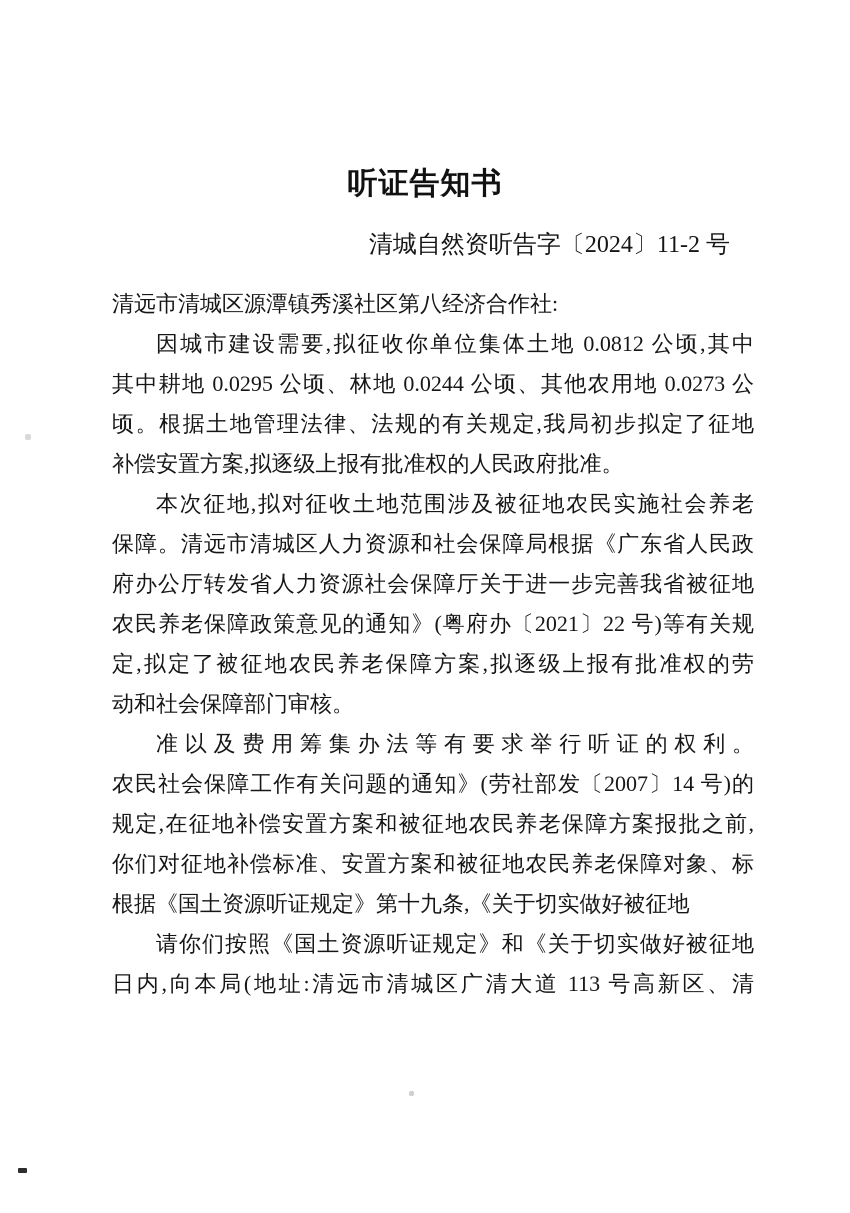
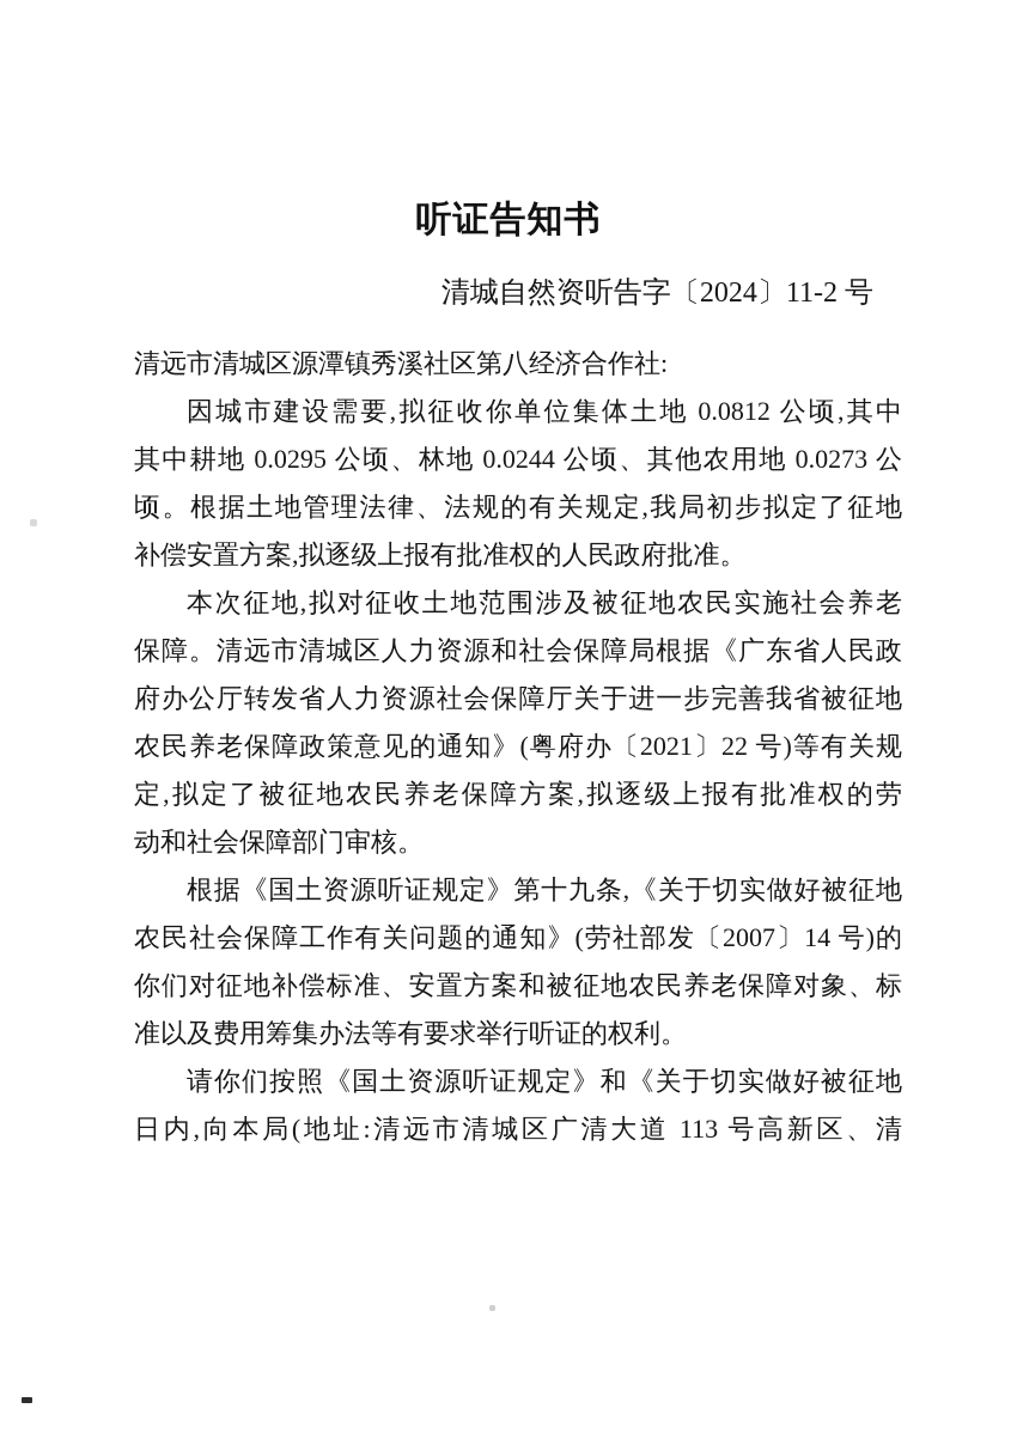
  听证告知书
  清城自然资听告字〔2024〕11-2 号
  清远市清城区源潭镇秀溪社区第八经济合作社:
  因城市建设需要,拟征收你单位集体土地 0.0812 公顷,其中
  其中耕地 0.0295 公顷、林地 0.0244 公顷、其他农用地 0.0273 公
  顷。根据土地管理法律、法规的有关规定,我局初步拟定了征地
  补偿安置方案,拟逐级上报有批准权的人民政府批准。
  本次征地,拟对征收土地范围涉及被征地农民实施社会养老
  保障。清远市清城区人力资源和社会保障局根据《广东省人民政
  府办公厅转发省人力资源社会保障厅关于进一步完善我省被征地
  农民养老保障政策意见的通知》(粤府办〔2021〕22 号)等有关规
  定,拟定了被征地农民养老保障方案,拟逐级上报有批准权的劳
  动和社会保障部门审核。
- 准以及费用筹集办法等有要求举行听证的权利。
+ 根据《国土资源听证规定》第十九条,《关于切实做好被征地
  农民社会保障工作有关问题的通知》(劳社部发〔2007〕14 号)的
- 规定,在征地补偿安置方案和被征地农民养老保障方案报批之前,
  你们对征地补偿标准、安置方案和被征地农民养老保障对象、标
- 根据《国土资源听证规定》第十九条,《关于切实做好被征地
+ 准以及费用筹集办法等有要求举行听证的权利。
  请你们按照《国土资源听证规定》和《关于切实做好被征地
  日内,向本局(地址:清远市清城区广清大道 113 号高新区、清
